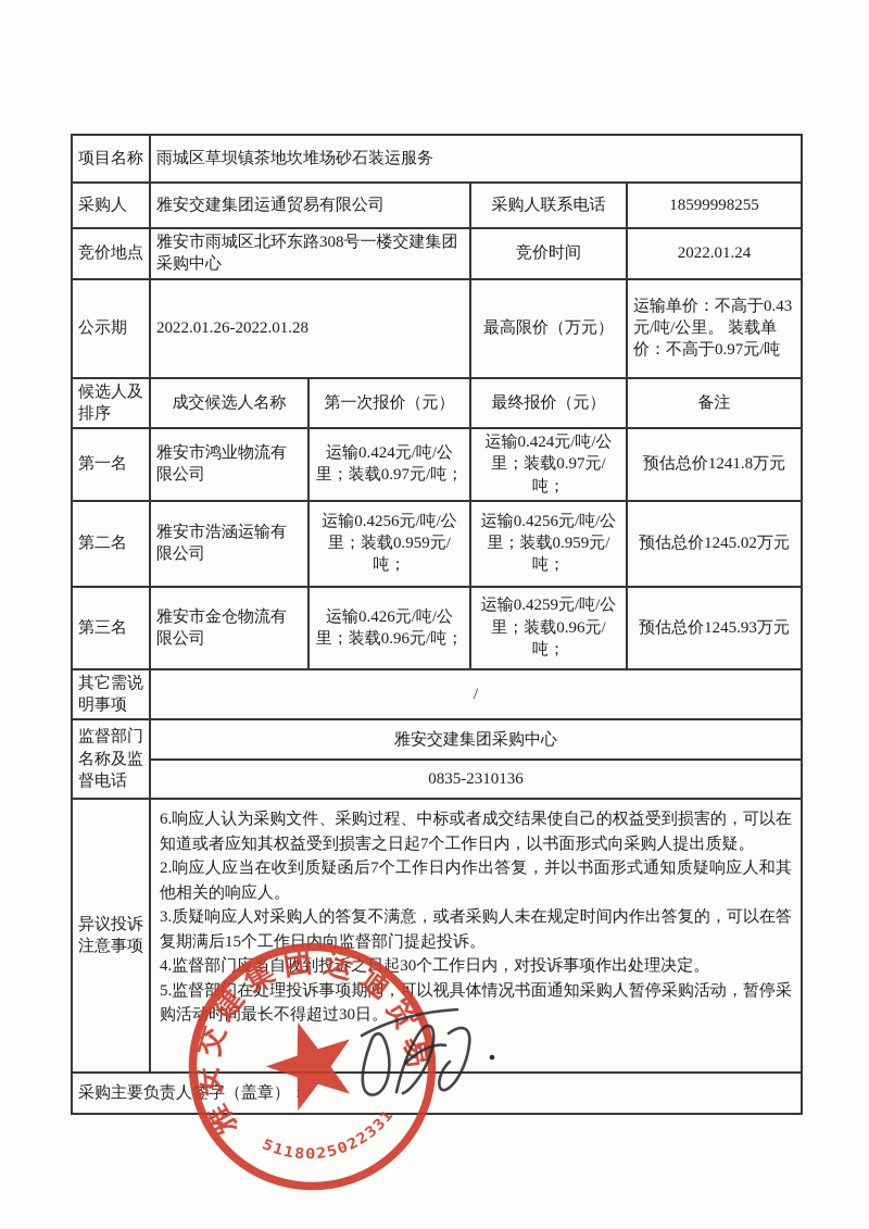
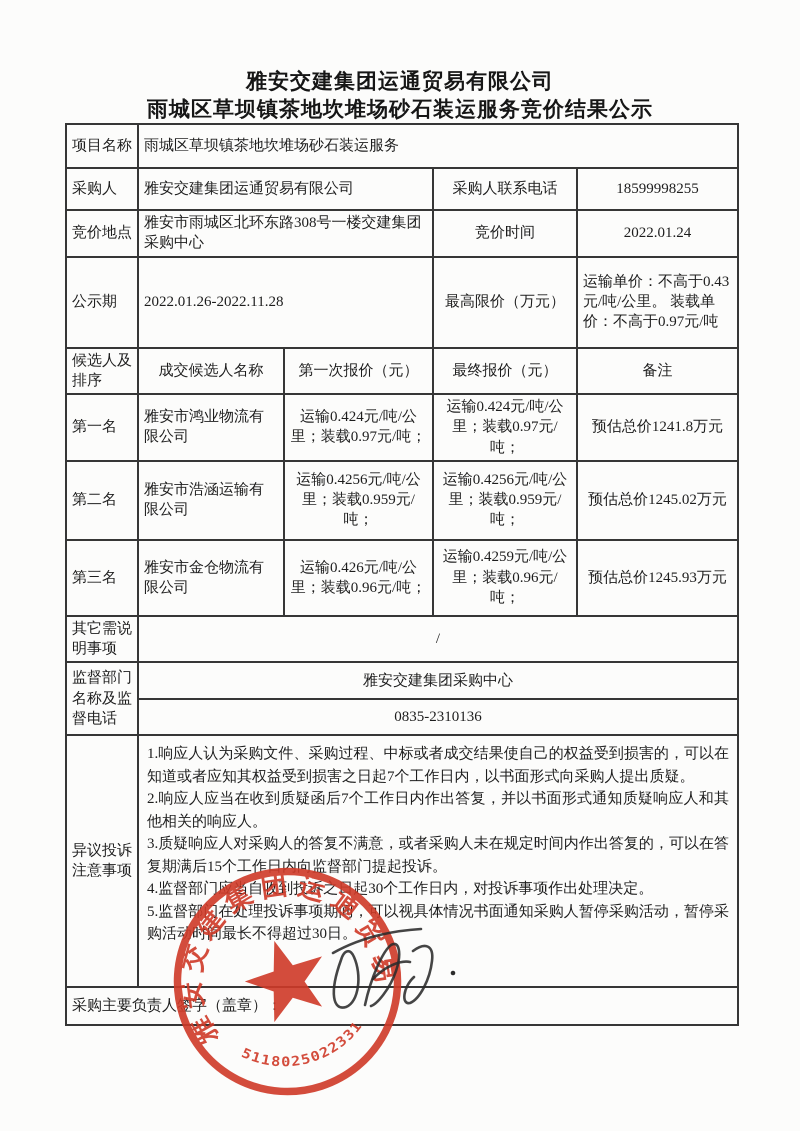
+ 雅安交建集团运通贸易有限公司
+ 雨城区草坝镇茶地坎堆场砂石装运服务竞价结果公示
  项目名称	雨城区草坝镇茶地坎堆场砂石装运服务
  采购人	雅安交建集团运通贸易有限公司	采购人联系电话	18599998255
  竞价地点	雅安市雨城区北环东路308号一楼交建集团采购中心	竞价时间	2022.01.24
- 公示期	2022.01.26-2022.01.28	最高限价（万元）	运输单价：不高于0.43元/吨/公里。 装载单价：不高于0.97元/吨
+ 公示期	2022.01.26-2022.11.28	最高限价（万元）	运输单价：不高于0.43元/吨/公里。 装载单价：不高于0.97元/吨
  候选人及排序	成交候选人名称	第一次报价（元）	最终报价（元）	备注
  第一名	雅安市鸿业物流有限公司	运输0.424元/吨/公里；装载0.97元/吨；	运输0.424元/吨/公里；装载0.97元/吨；	预估总价1241.8万元
  第二名	雅安市浩涵运输有限公司	运输0.4256元/吨/公里；装载0.959元/吨；	运输0.4256元/吨/公里；装载0.959元/吨；	预估总价1245.02万元
  第三名	雅安市金仓物流有限公司	运输0.426元/吨/公里；装载0.96元/吨；	运输0.4259元/吨/公里；装载0.96元/吨；	预估总价1245.93万元
  其它需说明事项	/
  监督部门名称及监督电话	雅安交建集团采购中心
  0835-2310136
- 异议投诉注意事项	6.响应人认为采购文件、采购过程、中标或者成交结果使自己的权益受到损害的，可以在知道或者应知其权益受到损害之日起7个工作日内，以书面形式向采购人提出质疑。 2.响应人应当在收到质疑函后7个工作日内作出答复，并以书面形式通知质疑响应人和其他相关的响应人。 3.质疑响应人对采购人的答复不满意，或者采购人未在规定时间内作出答复的，可以在答复期满后15个工作日内向监督部门提起投诉。 4.监督部门当自收到投诉之起30个工作日内，对投诉事项作出处理决定。 5.监督部门在处理投诉事项期间，以视具体情况书面通知采购人暂停采购活动，暂停采购活时间最长不得超过30日。
+ 异议投诉注意事项	1.响应人认为采购文件、采购过程、中标或者成交结果使自己的权益受到损害的，可以在知道或者应知其权益受到损害之日起7个工作日内，以书面形式向采购人提出质疑。 2.响应人应当在收到质疑函后7个工作日内作出答复，并以书面形式通知质疑响应人和其他相关的响应人。 3.质疑响应人对采购人的答复不满意，或者采购人未在规定时间内作出答复的，可以在答复期满后15个工作日内向监督部门提起投诉。 4.监督部门当自收到投诉之起30个工作日内，对投诉事项作出处理决定。 5.监督部门在处理投诉事项期间，以视具体情况书面通知采购人暂停采购活动，暂停采购活时间最长不得超过30日。
  采购主要负责人签字（盖章）
